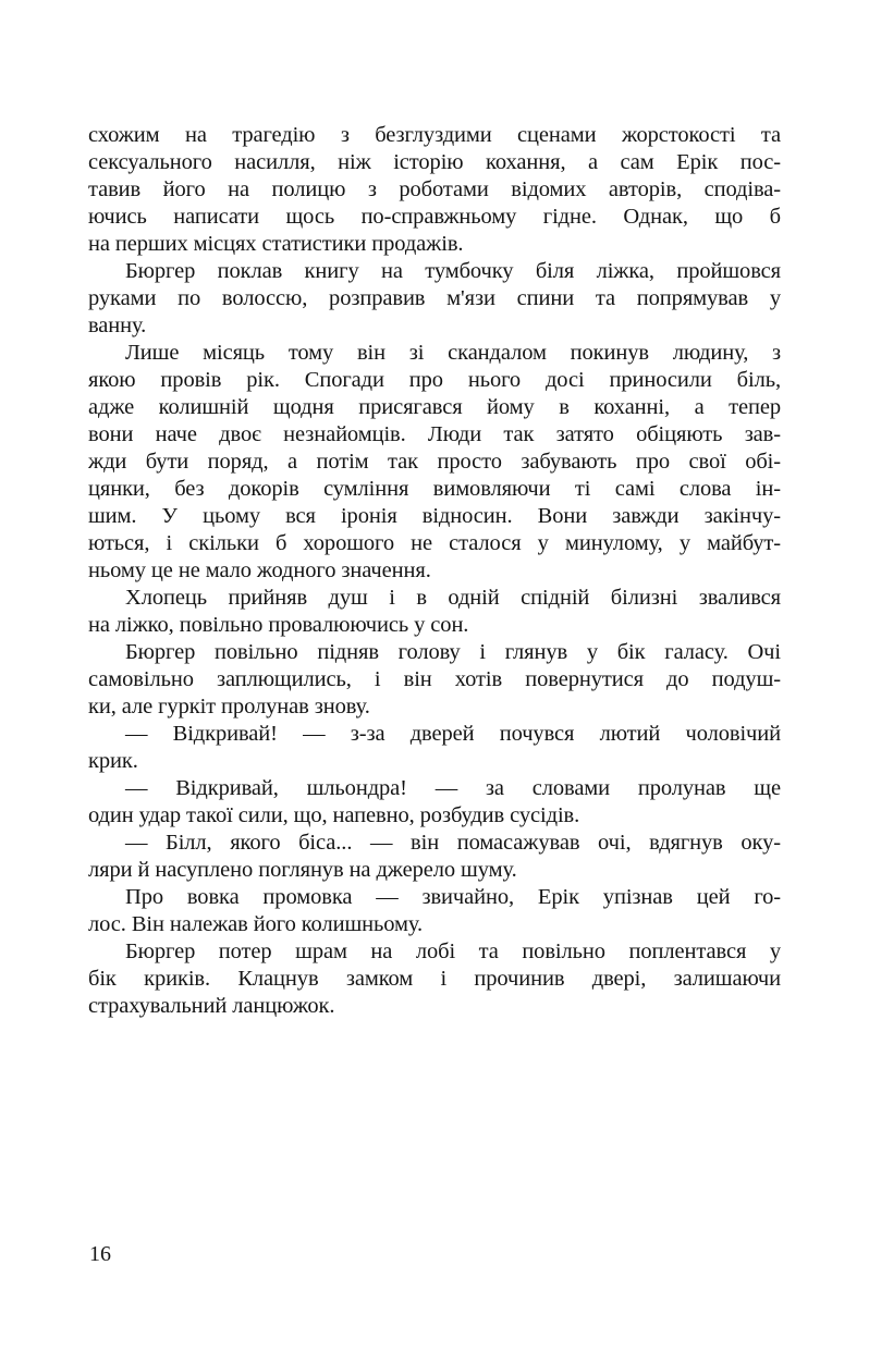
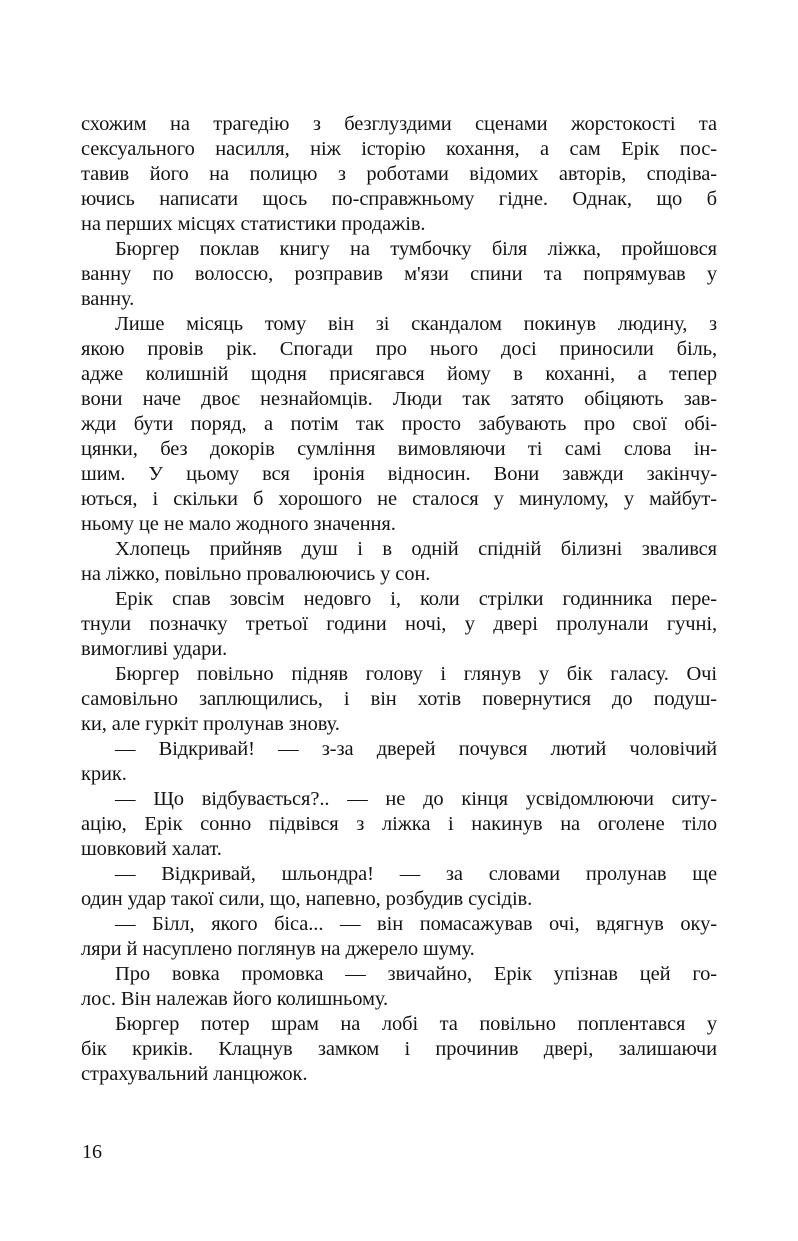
  схожим на трагедію з безглуздими сценами жорстокості та
  сексуального насилля, ніж історію кохання, а сам Ерік пос-
  тавив його на полицю з роботами відомих авторів, сподіва-
  ючись написати щось по-справжньому гідне. Однак, що б
  на перших місцях статистики продажів.
  Бюргер поклав книгу на тумбочку біля ліжка, пройшовся
- руками по волоссю, розправив м'язи спини та попрямував у
+ ванну по волоссю, розправив м'язи спини та попрямував у
  ванну.
  Лише місяць тому він зі скандалом покинув людину, з
  якою провів рік. Спогади про нього досі приносили біль,
  адже колишній щодня присягався йому в коханні, а тепер
  вони наче двоє незнайомців. Люди так затято обіцяють зав-
  жди бути поряд, а потім так просто забувають про свої обі-
  цянки, без докорів сумління вимовляючи ті самі слова ін-
  шим. У цьому вся іронія відносин. Вони завжди закінчу-
  ються, і скільки б хорошого не сталося у минулому, у майбут-
  ньому це не мало жодного значення.
  Хлопець прийняв душ і в одній спідній білизні звалився
  на ліжко, повільно провалюючись у сон.
+ Ерік спав зовсім недовго і, коли стрілки годинника пере-
+ тнули позначку третьої години ночі, у двері пролунали гучні,
+ вимогливі удари.
  Бюргер повільно підняв голову і глянув у бік галасу. Очі
  самовільно заплющились, і він хотів повернутися до подуш-
  ки, але гуркіт пролунав знову.
  — Відкривай! — з-за дверей почувся лютий чоловічий
  крик.
+ — Що відбувається?.. — не до кінця усвідомлюючи ситу-
+ ацію, Ерік сонно підвівся з ліжка і накинув на оголене тіло
+ шовковий халат.
  — Відкривай, шльондра! — за словами пролунав ще
  один удар такої сили, що, напевно, розбудив сусідів.
  — Білл, якого біса... — він помасажував очі, вдягнув оку-
  ляри й насуплено поглянув на джерело шуму.
  Про вовка промовка — звичайно, Ерік упізнав цей го-
  лос. Він належав його колишньому.
  Бюргер потер шрам на лобі та повільно поплентався у
  бік криків. Клацнув замком і прочинив двері, залишаючи
  страхувальний ланцюжок.
  16
